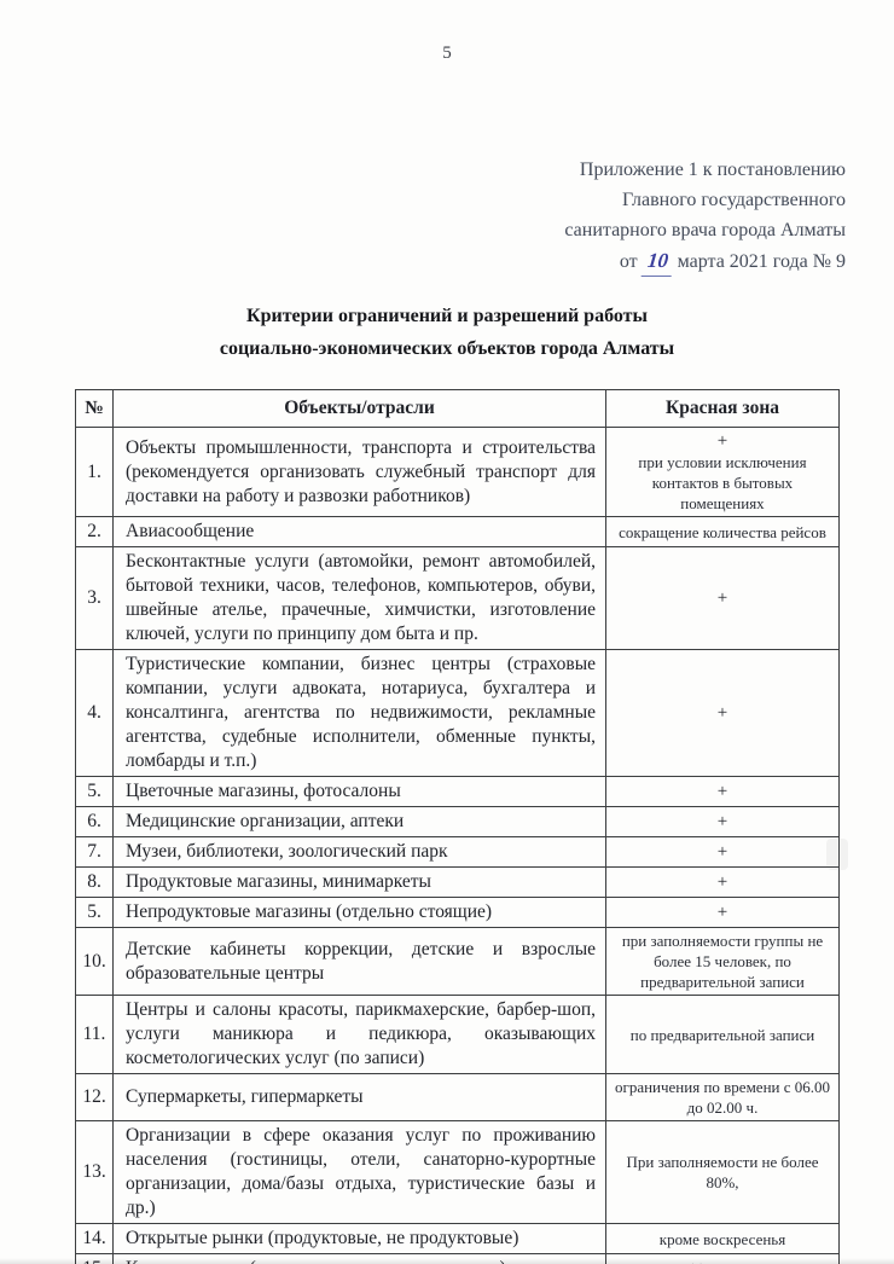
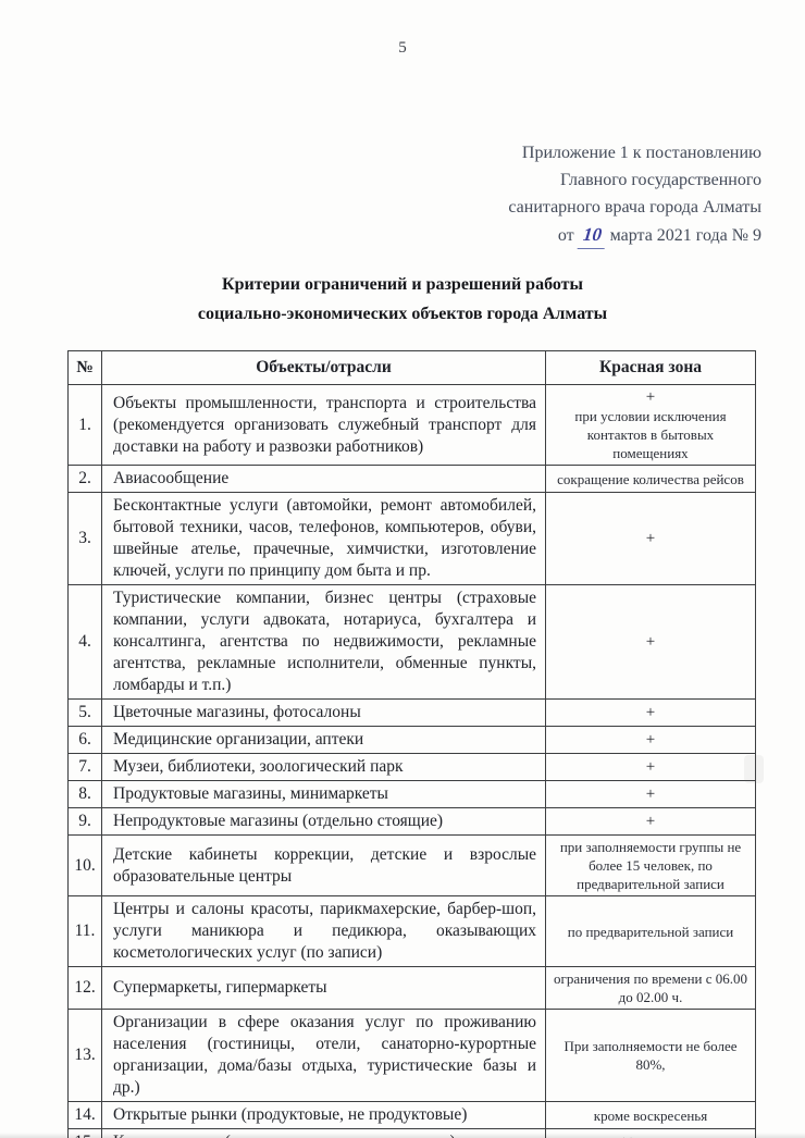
  5
  Приложение 1 к постановлению
  Главного государственного
  санитарного врача города Алматы
  Критерии ограничений и разрешений работы
  социально-экономических объектов города Алматы
  №	Объекты/отрасли	Красная зона
  1.	Объекты промышленности, транспорта и строительства (рекомендуется организовать служебный транспорт для доставки на работу и развозки работников)	+при условии исключения контактов в бытовых помещениях
  2.	Авиасообщение	сокращение количества рейсов
  3.	Бесконтактные услуги (автомойки, ремонт автомобилей, бытовой техники, часов, телефонов, компьютеров, обуви, швейные ателье, прачечные, химчистки, изготовление ключей, услуги по принципу дом быта и пр.	+
- 4.	Туристические компании, бизнес центры (страховые компании, услуги адвоката, нотариуса, бухгалтера и консалтинга, агентства по недвижимости, рекламные агентства, судебные исполнители, обменные пункты, ломбарды и т.п.)	+
+ 4.	Туристические компании, бизнес центры (страховые компании, услуги адвоката, нотариуса, бухгалтера и консалтинга, агентства по недвижимости, рекламные агентства, рекламные исполнители, обменные пункты, ломбарды и т.п.)	+
  5.	Цветочные магазины, фотосалоны	+
  6.	Медицинские организации, аптеки	+
  7.	Музеи, библиотеки, зоологический парк	+
  8.	Продуктовые магазины, минимаркеты	+
- 5.	Непродуктовые магазины (отдельно стоящие)	+
+ 9.	Непродуктовые магазины (отдельно стоящие)	+
  10.	Детские кабинеты коррекции, детские и взрослые образовательные центры	при заполняемости группы не более 15 человек, по предварительной записи
  11.	Центры и салоны красоты, парикмахерские, барбер-шоп, услуги маникюра и педикюра, оказывающих косметологических услуг (по записи)	по предварительной записи
  12.	Супермаркеты, гипермаркеты	ограничения по времени с 06.00 до 02.00 ч.
  13.	Организации в сфере оказания услуг по проживанию населения (гостиницы, отели, санаторно-курортные организации, дома/базы отдыха, туристические базы и др.)	При заполняемости не более 80%,
  14.	Открытые рынки (продуктовые, не продуктовые)	кроме воскресенья
